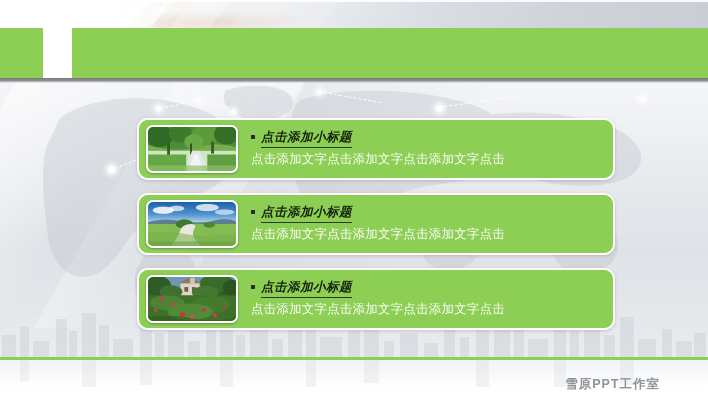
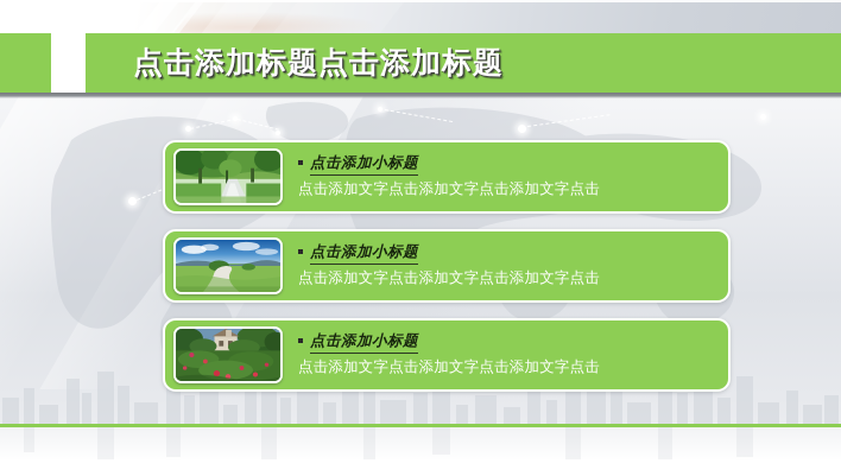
+ 点击添加标题点击添加标题
  点击添加小标题
  点击添加文字点击添加文字点击添加文字点击
  点击添加小标题
  点击添加文字点击添加文字点击添加文字点击
  点击添加小标题
  点击添加文字点击添加文字点击添加文字点击
- 雪原PPT工作室
